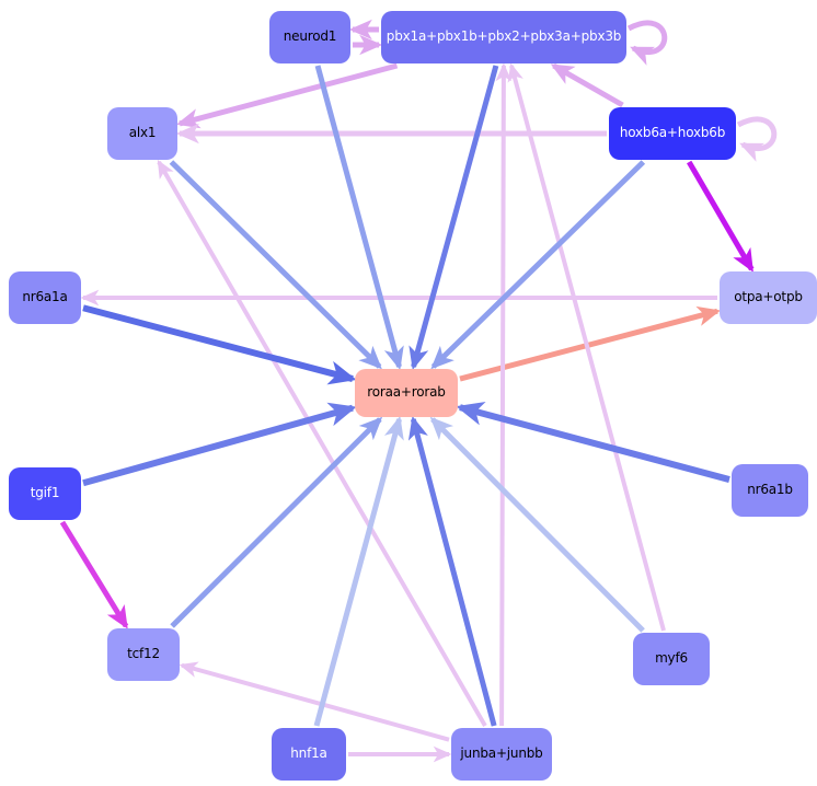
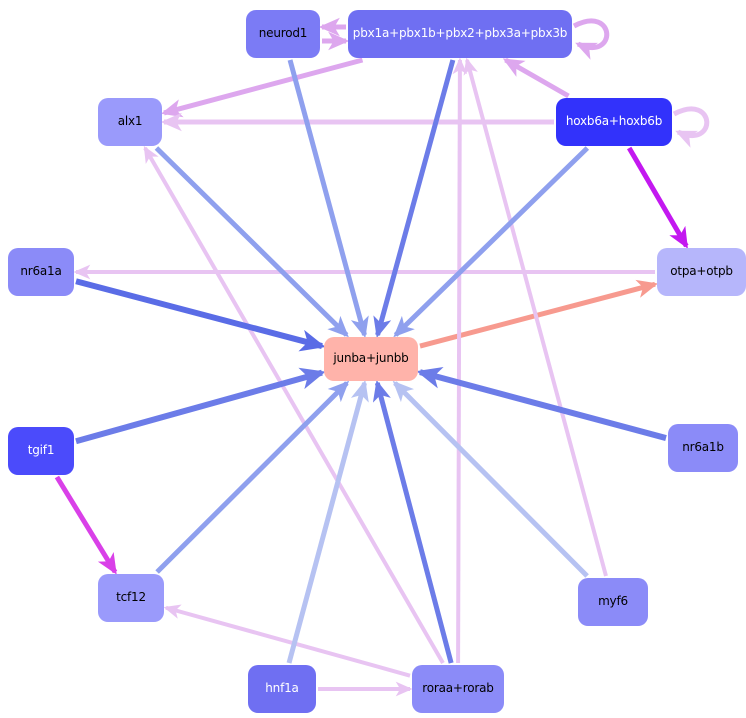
  neurod1
  pbx1a+pbx1b+pbx2+pbx3a+pbx3b
  alx1
  hoxb6a+hoxb6b
  nr6a1a
  otpa+otpb
- roraa+rorab
+ junba+junbb
  tgif1
  nr6a1b
  tcf12
  myf6
  hnf1a
- junba+junbb
+ roraa+rorab
